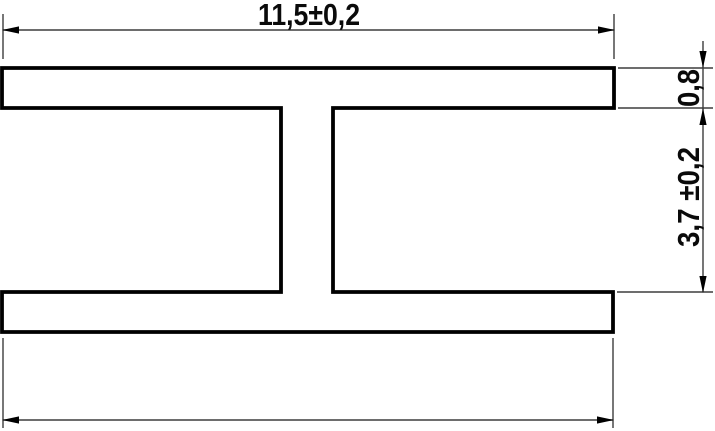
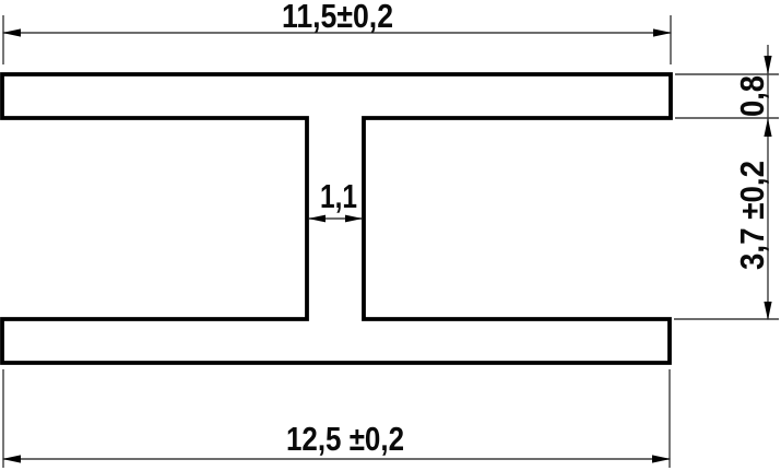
  11,5±0,2
+ 12,5 ±0,2
+ 1,1
